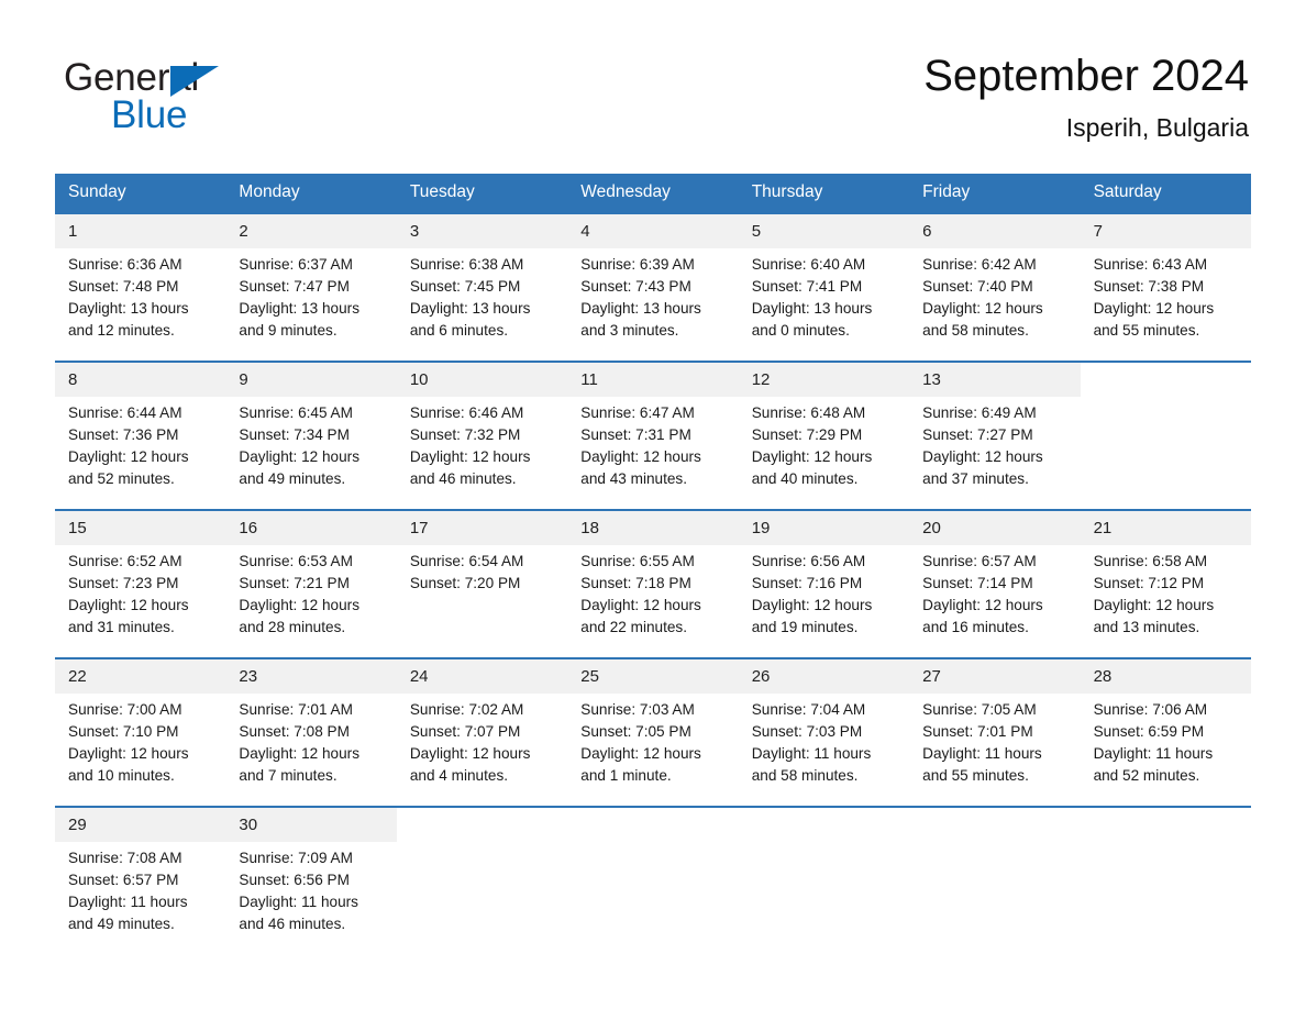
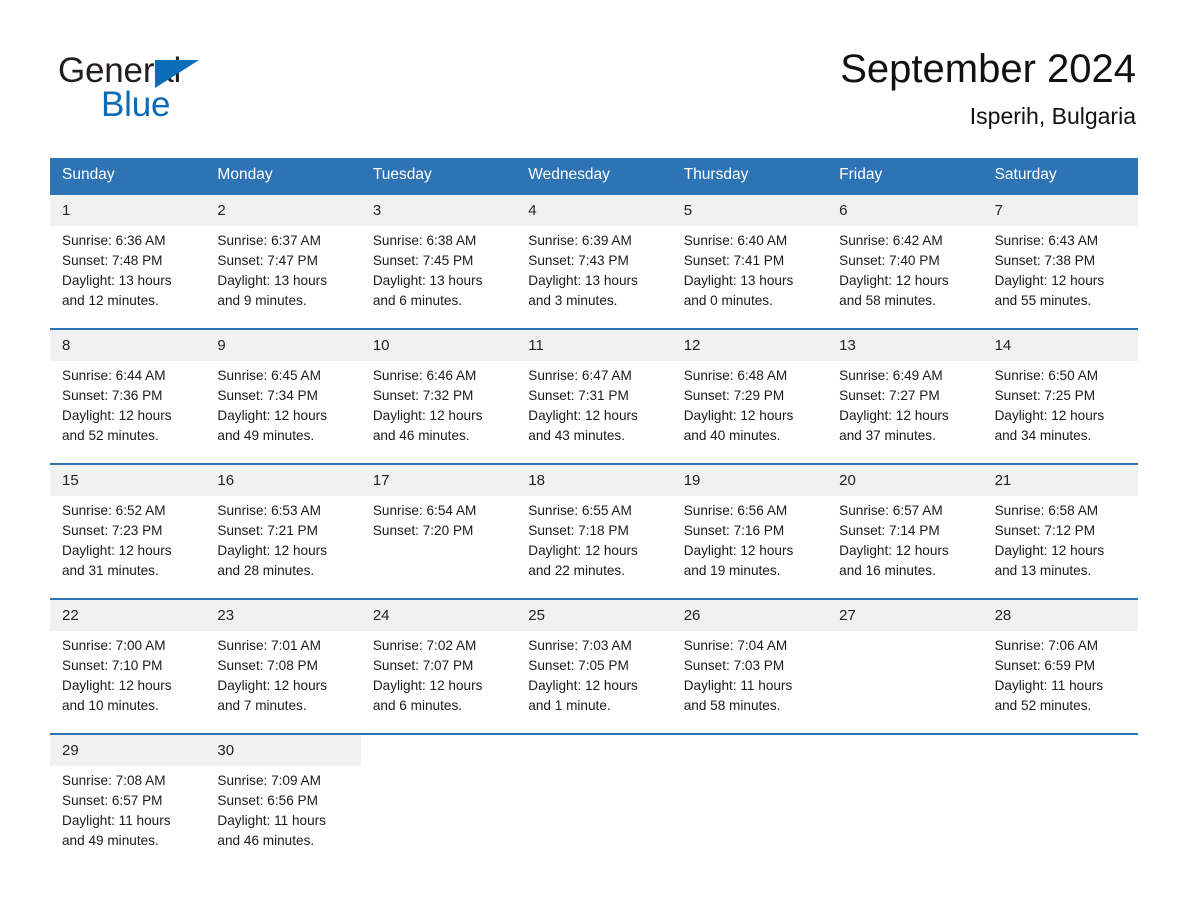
  General
  Blue
  September 2024
  Isperih, Bulgaria
  Sunday
  Monday
  Tuesday
  Wednesday
  Thursday
  Friday
  Saturday
  1
  Sunrise: 6:36 AM
  Sunset: 7:48 PM
  Daylight: 13 hours and 12 minutes.
  2
  Sunrise: 6:37 AM
  Sunset: 7:47 PM
  Daylight: 13 hours and 9 minutes.
  3
  Sunrise: 6:38 AM
  Sunset: 7:45 PM
  Daylight: 13 hours and 6 minutes.
  4
  Sunrise: 6:39 AM
  Sunset: 7:43 PM
  Daylight: 13 hours and 3 minutes.
  5
  Sunrise: 6:40 AM
  Sunset: 7:41 PM
  Daylight: 13 hours and 0 minutes.
  6
  Sunrise: 6:42 AM
  Sunset: 7:40 PM
  Daylight: 12 hours and 58 minutes.
  7
  Sunrise: 6:43 AM
  Sunset: 7:38 PM
  Daylight: 12 hours and 55 minutes.
  8
  Sunrise: 6:44 AM
  Sunset: 7:36 PM
  Daylight: 12 hours and 52 minutes.
  9
  Sunrise: 6:45 AM
  Sunset: 7:34 PM
  Daylight: 12 hours and 49 minutes.
  10
  Sunrise: 6:46 AM
  Sunset: 7:32 PM
  Daylight: 12 hours and 46 minutes.
  11
  Sunrise: 6:47 AM
  Sunset: 7:31 PM
  Daylight: 12 hours and 43 minutes.
  12
  Sunrise: 6:48 AM
  Sunset: 7:29 PM
  Daylight: 12 hours and 40 minutes.
  13
  Sunrise: 6:49 AM
  Sunset: 7:27 PM
  Daylight: 12 hours and 37 minutes.
+ 14
+ Sunrise: 6:50 AM
+ Sunset: 7:25 PM
+ Daylight: 12 hours and 34 minutes.
  15
  Sunrise: 6:52 AM
  Sunset: 7:23 PM
  Daylight: 12 hours and 31 minutes.
  16
  Sunrise: 6:53 AM
  Sunset: 7:21 PM
  Daylight: 12 hours and 28 minutes.
  17
  Sunrise: 6:54 AM
  Sunset: 7:20 PM
  18
  Sunrise: 6:55 AM
  Sunset: 7:18 PM
  Daylight: 12 hours and 22 minutes.
  19
  Sunrise: 6:56 AM
  Sunset: 7:16 PM
  Daylight: 12 hours and 19 minutes.
  20
  Sunrise: 6:57 AM
  Sunset: 7:14 PM
  Daylight: 12 hours and 16 minutes.
  21
  Sunrise: 6:58 AM
  Sunset: 7:12 PM
  Daylight: 12 hours and 13 minutes.
  22
  Sunrise: 7:00 AM
  Sunset: 7:10 PM
  Daylight: 12 hours and 10 minutes.
  23
  Sunrise: 7:01 AM
  Sunset: 7:08 PM
  Daylight: 12 hours and 7 minutes.
  24
  Sunrise: 7:02 AM
  Sunset: 7:07 PM
- Daylight: 12 hours and 4 minutes.
+ Daylight: 12 hours and 6 minutes.
  25
  Sunrise: 7:03 AM
  Sunset: 7:05 PM
  Daylight: 12 hours and 1 minute.
  26
  Sunrise: 7:04 AM
  Sunset: 7:03 PM
  Daylight: 11 hours and 58 minutes.
  27
- Sunrise: 7:05 AM
- Sunset: 7:01 PM
- Daylight: 11 hours and 55 minutes.
  28
  Sunrise: 7:06 AM
  Sunset: 6:59 PM
  Daylight: 11 hours and 52 minutes.
  29
  Sunrise: 7:08 AM
  Sunset: 6:57 PM
  Daylight: 11 hours and 49 minutes.
  30
  Sunrise: 7:09 AM
  Sunset: 6:56 PM
  Daylight: 11 hours and 46 minutes.
